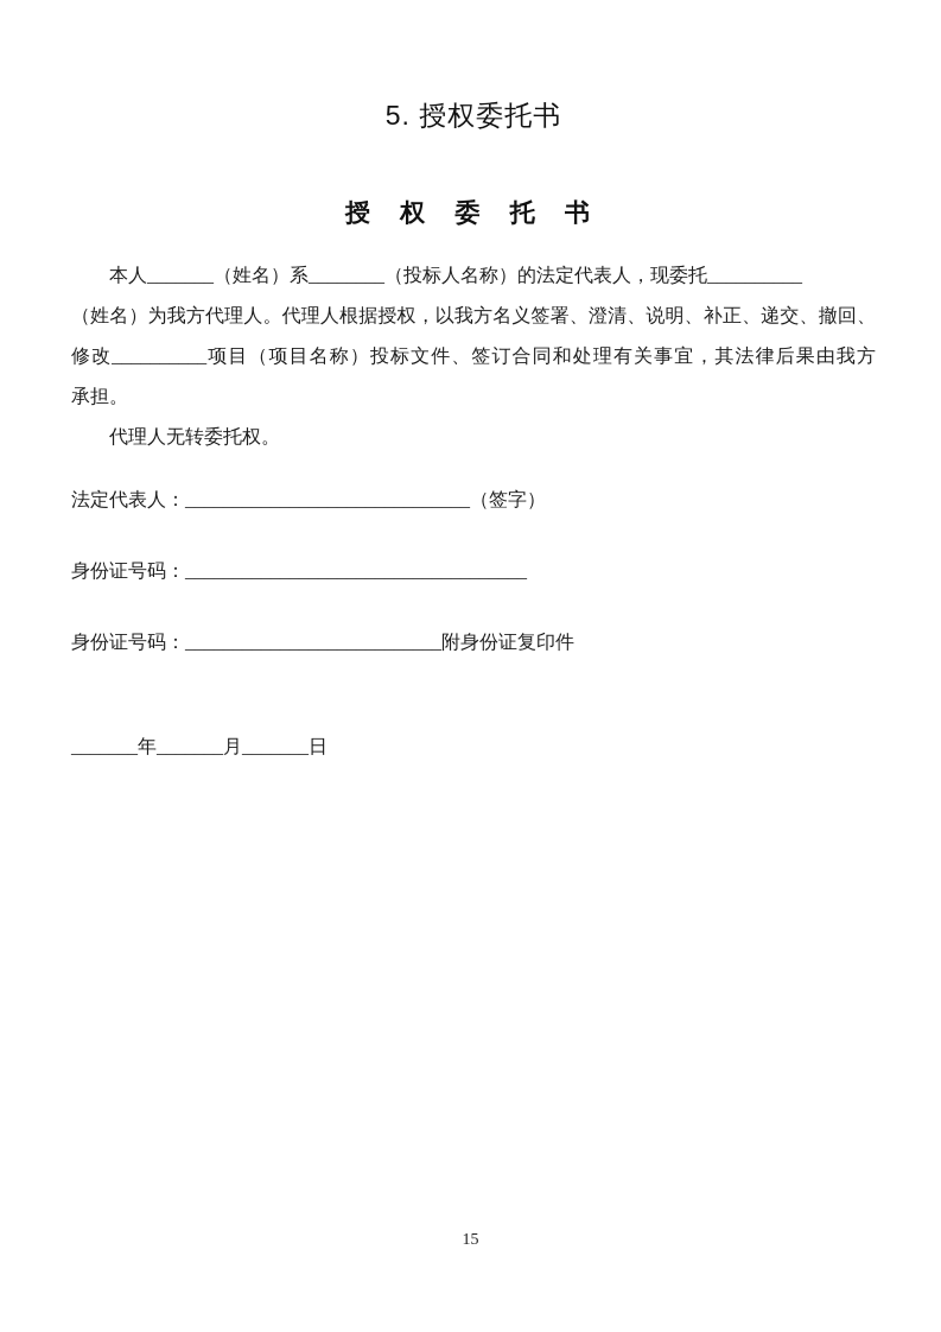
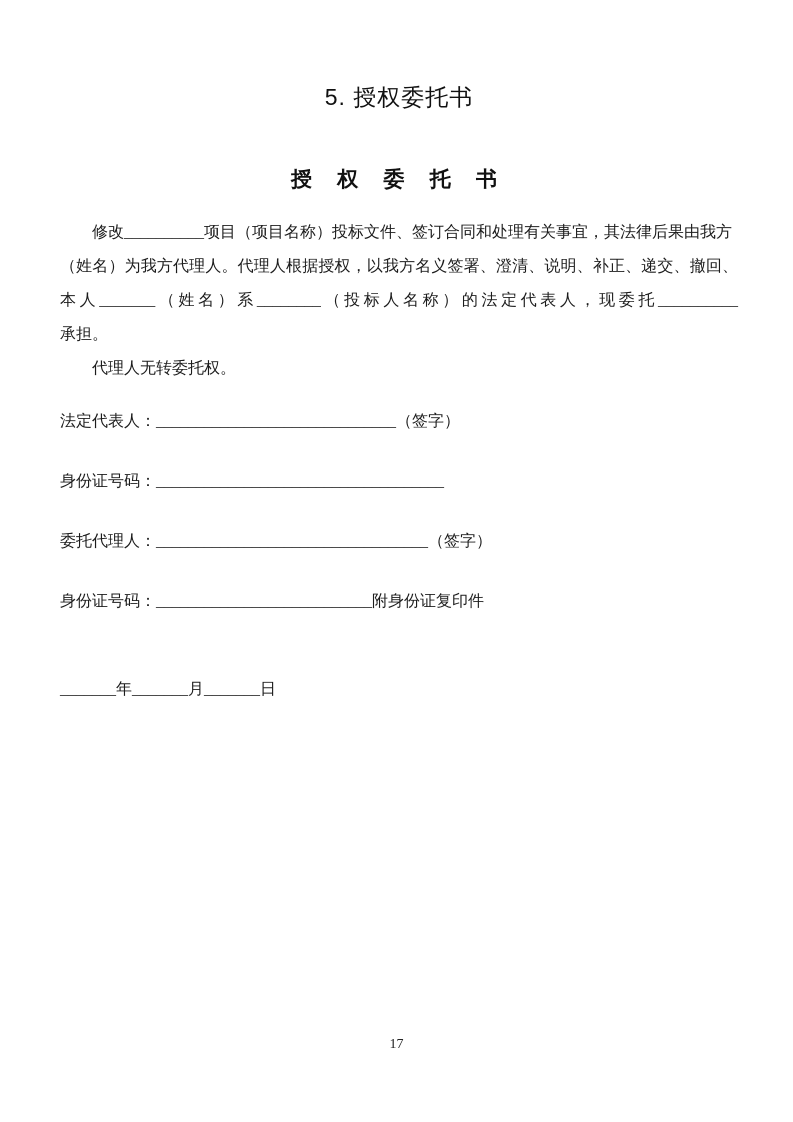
  5. 授权委托书
  授 权 委 托 书
- 本人_______（姓名）系________（投标人名称）的法定代表人，现委托__________
+ 修改__________项目（项目名称）投标文件、签订合同和处理有关事宜，其法律后果由我方
  （姓名）为我方代理人。代理人根据授权，以我方名义签署、澄清、说明、补正、递交、撤回、
- 修改__________项目（项目名称）投标文件、签订合同和处理有关事宜，其法律后果由我方
+ 本人_______（姓名）系________（投标人名称）的法定代表人，现委托__________
  承担。
  代理人无转委托权。
  法定代表人：______________________________（签字）
  身份证号码：____________________________________
+ 委托代理人：__________________________________（签字）
  身份证号码：___________________________附身份证复印件
  _______年_______月_______日
- 15
+ 17
